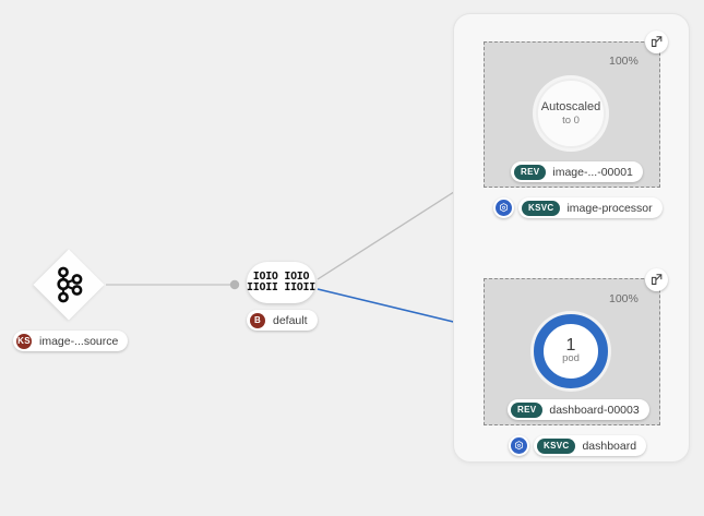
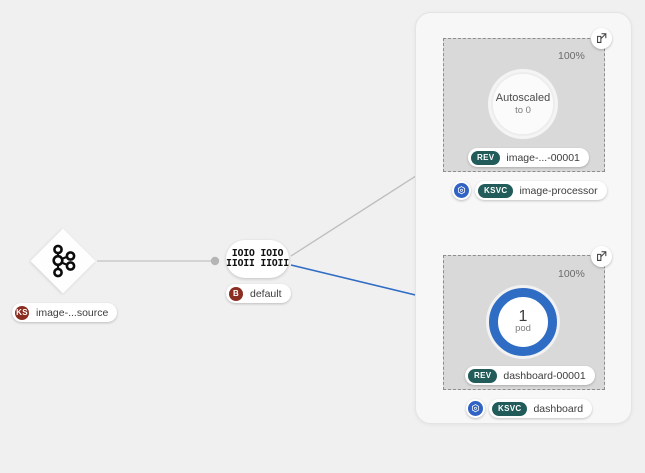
  KS
  image-...source
  IOIO IOIO
  IIOII IIOII
  B
  default
  Autoscaled
  to 0
  100%
  REV
  image-...-00001
  KSVC
  image-processor
  1
  pod
  100%
  REV
- dashboard-00003
+ dashboard-00001
  KSVC
  dashboard
